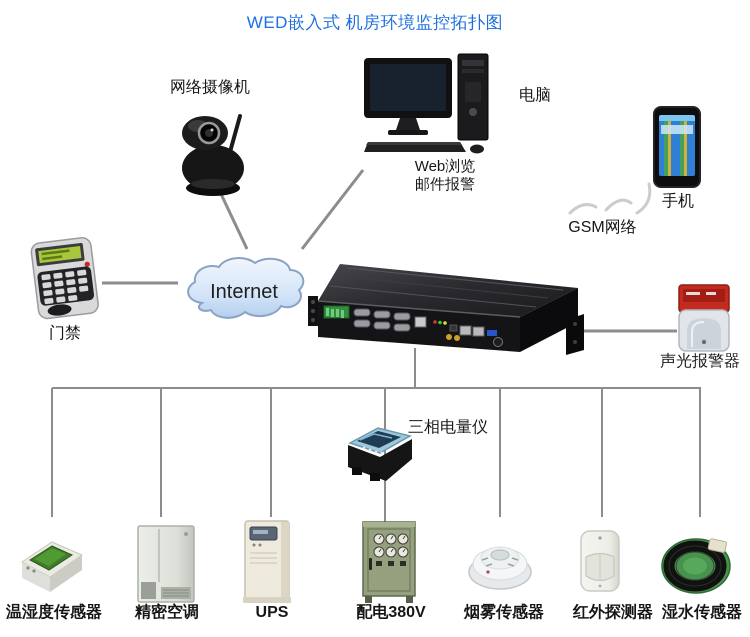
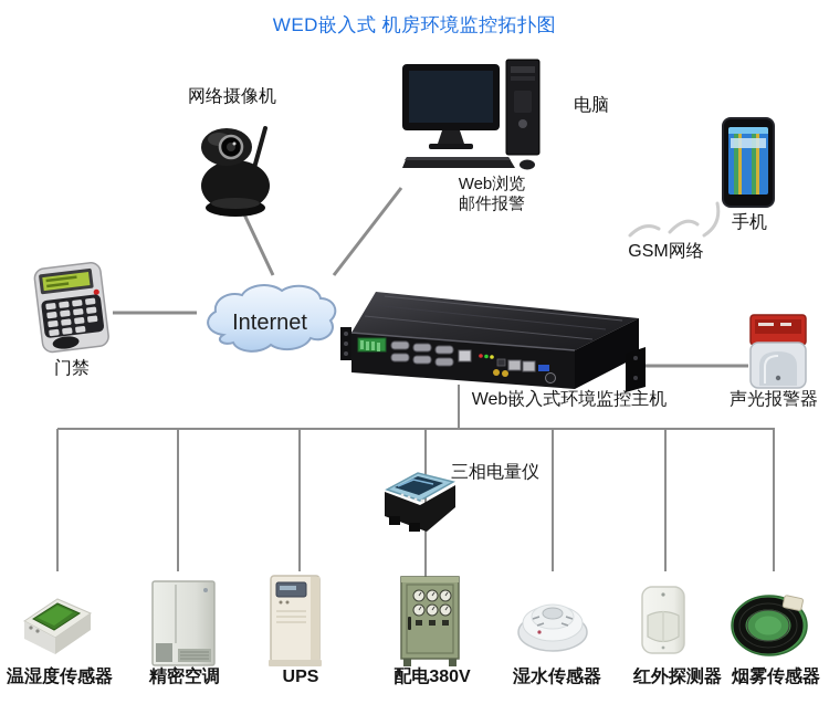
  WED嵌入式 机房环境监控拓扑图
  网络摄像机
  电脑
  Web浏览
  邮件报警
  手机
  GSM网络
  门禁
  Internet
+ Web嵌入式环境监控主机
  声光报警器
  三相电量仪
  温湿度传感器
  精密空调
  UPS
  配电380V
- 烟雾传感器
+ 湿水传感器
  红外探测器
- 湿水传感器
+ 烟雾传感器
